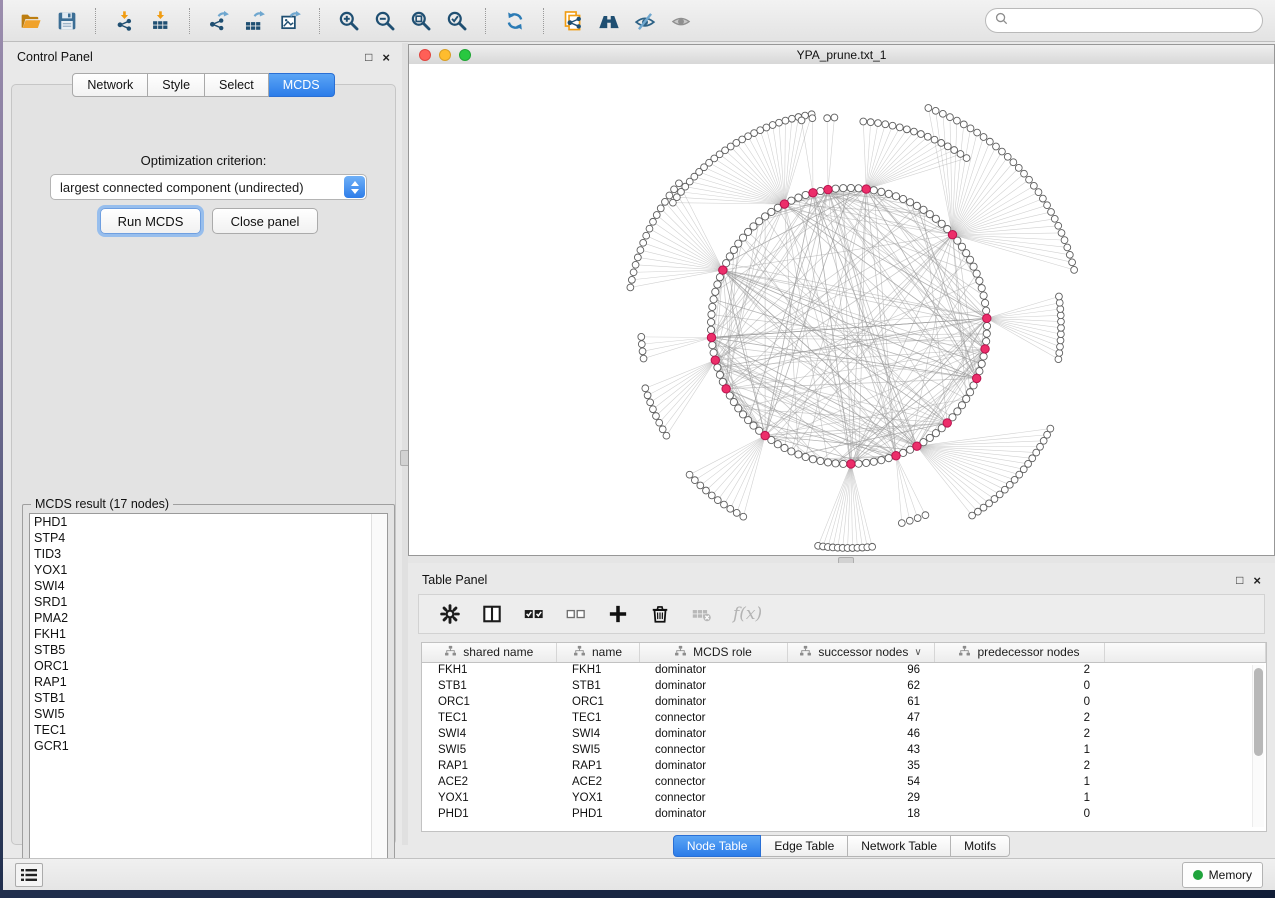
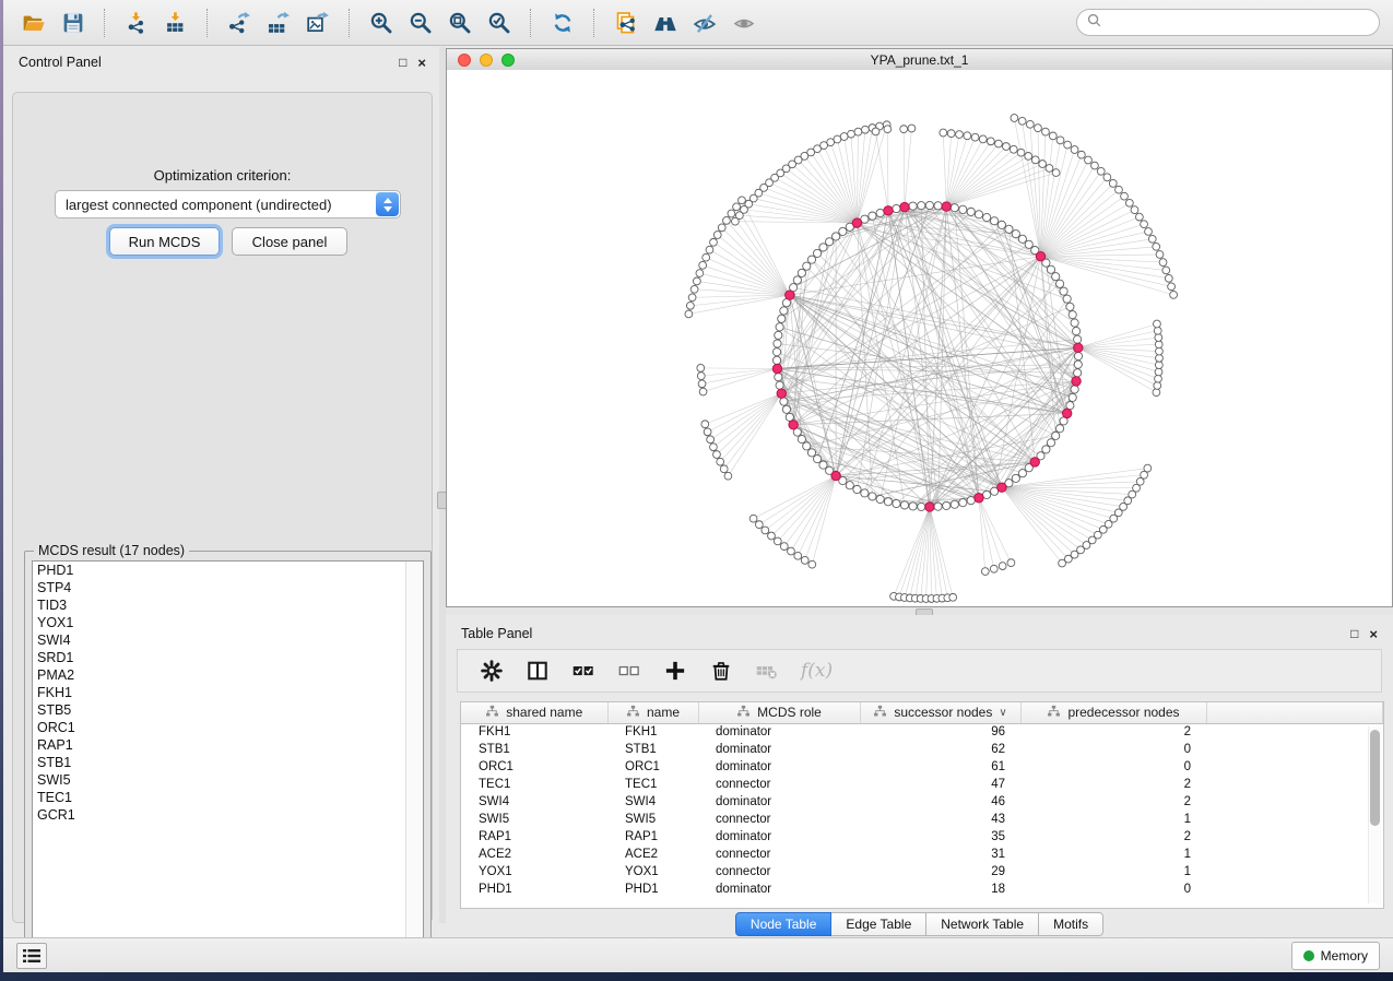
  Control Panel
  □
  ×
- Network
- Style
- Select
- MCDS
  Optimization criterion:
  largest connected component (undirected)
  Run MCDS
  Close panel
  MCDS result (17 nodes)
  PHD1
  STP4
  TID3
  YOX1
  SWI4
  SRD1
  PMA2
  FKH1
  STB5
  ORC1
  RAP1
  STB1
  SWI5
  TEC1
  GCR1
  YPA_prune.txt_1
  Table Panel
  □
  ×
  f(x)
  shared name	name	MCDS role	successor nodes ∨	predecessor nodes
  FKH1	FKH1	dominator	96	2
  STB1	STB1	dominator	62	0
  ORC1	ORC1	dominator	61	0
  TEC1	TEC1	connector	47	2
  SWI4	SWI4	dominator	46	2
  SWI5	SWI5	connector	43	1
  RAP1	RAP1	dominator	35	2
- ACE2	ACE2	connector	54	1
+ ACE2	ACE2	connector	31	1
  YOX1	YOX1	connector	29	1
  PHD1	PHD1	dominator	18	0
  Node Table
  Edge Table
  Network Table
  Motifs
  Memory
